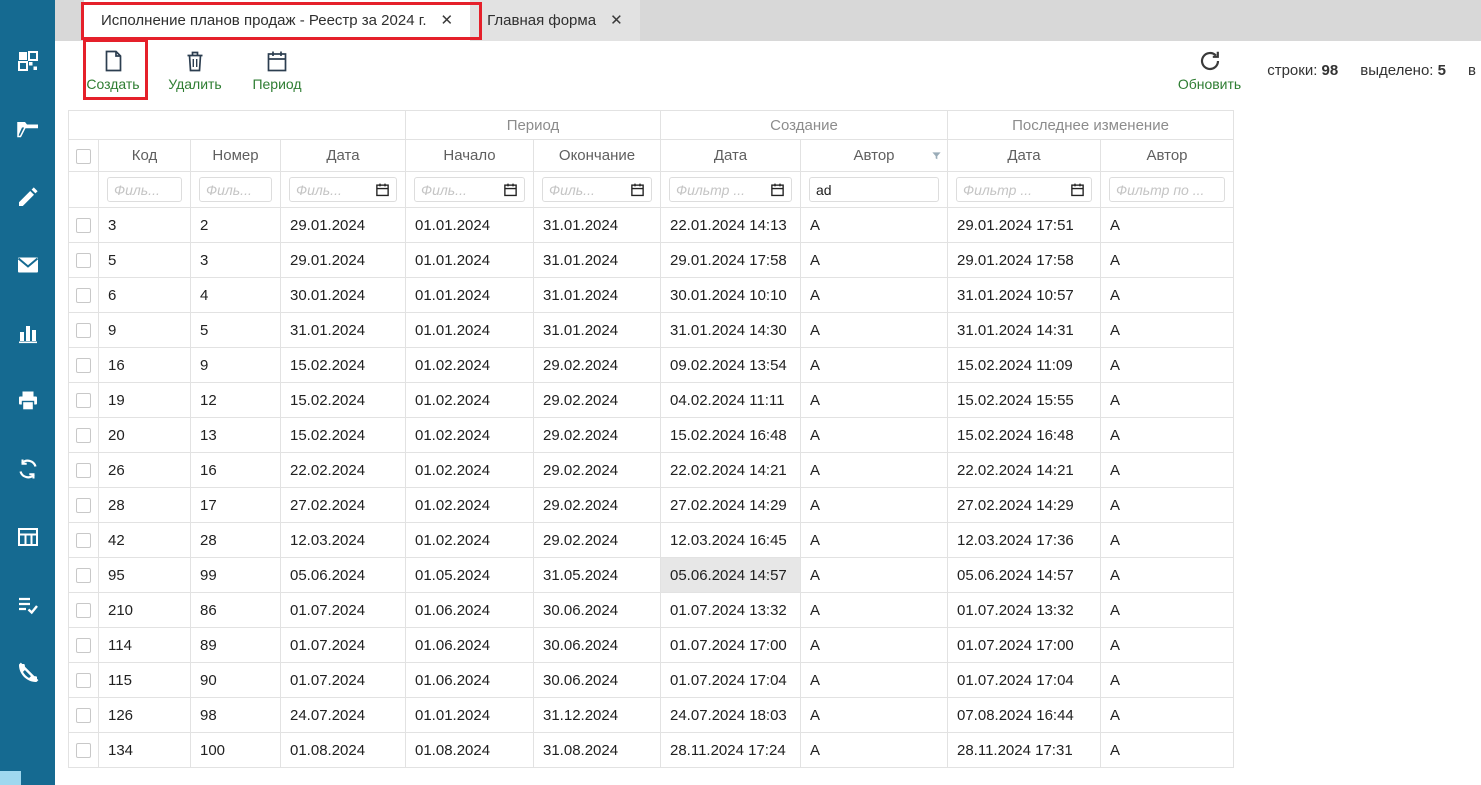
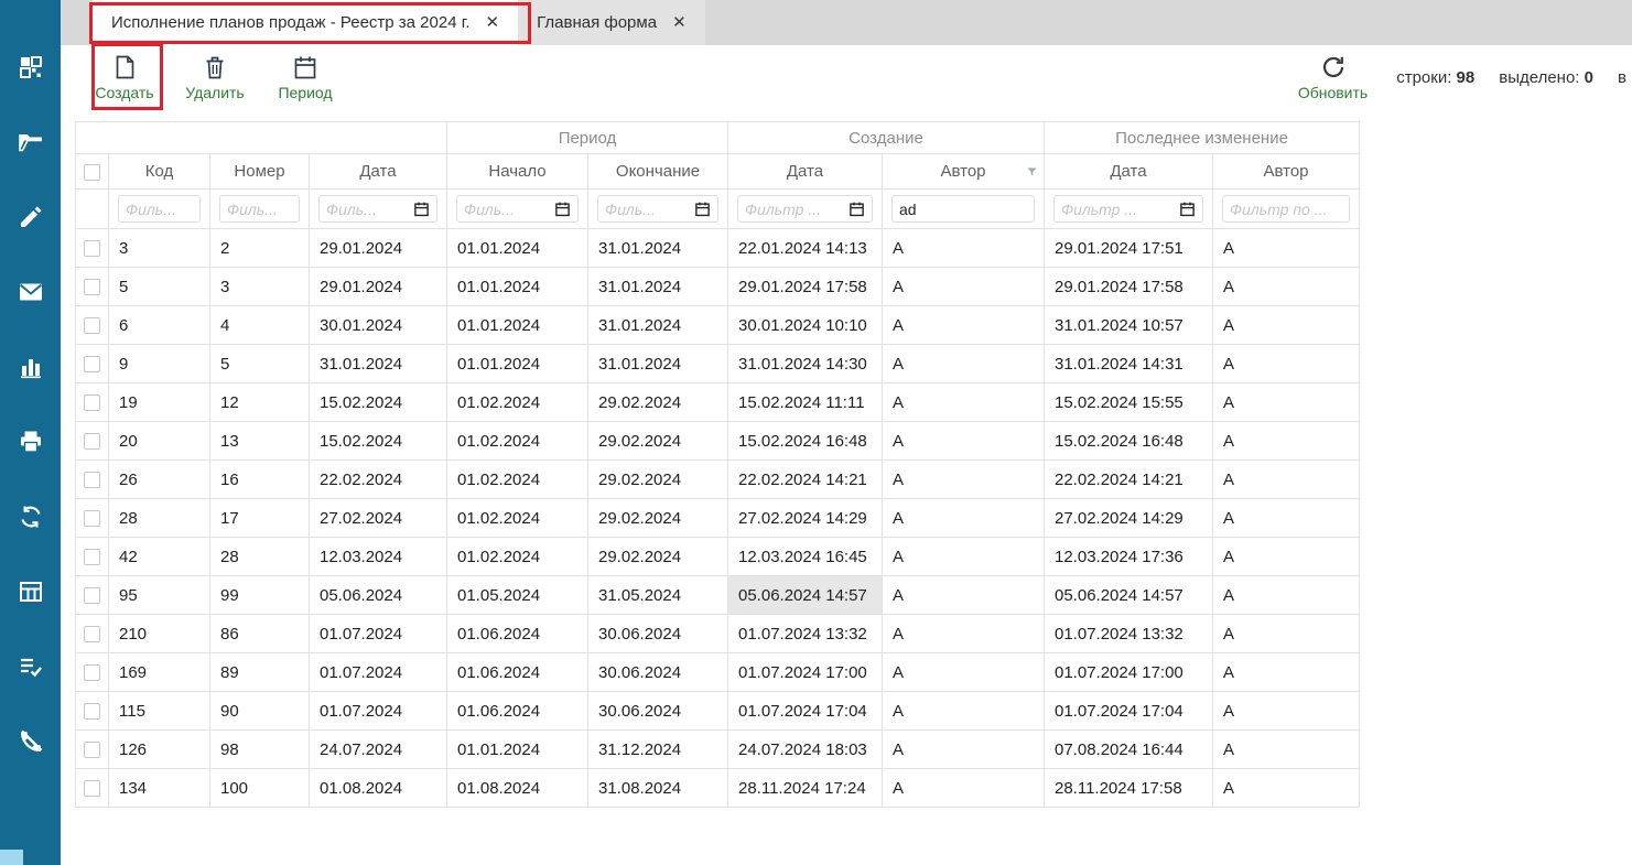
  Исполнение планов продаж - Реестр за 2024 г.
  ✕
  Главная форма
  ✕
  Создать
  Удалить
  Период
  Обновить
  строки: 98
- выделено: 5
+ выделено: 0
  в
  	Период	Создание	Последнее изменение
  	Код	Номер	Дата	Начало	Окончание	Дата	Автор	Дата	Автор
  	Филь...	Филь...	Филь...	Филь...	Филь...	Фильтр ...	ad	Фильтр ...	Фильтр по ...
  	3	2	29.01.2024	01.01.2024	31.01.2024	22.01.2024 14:13	A	29.01.2024 17:51	A
  	5	3	29.01.2024	01.01.2024	31.01.2024	29.01.2024 17:58	A	29.01.2024 17:58	A
  	6	4	30.01.2024	01.01.2024	31.01.2024	30.01.2024 10:10	A	31.01.2024 10:57	A
  	9	5	31.01.2024	01.01.2024	31.01.2024	31.01.2024 14:30	A	31.01.2024 14:31	A
- 	16	9	15.02.2024	01.02.2024	29.02.2024	09.02.2024 13:54	A	15.02.2024 11:09	A
- 	19	12	15.02.2024	01.02.2024	29.02.2024	04.02.2024 11:11	A	15.02.2024 15:55	A
+ 	19	12	15.02.2024	01.02.2024	29.02.2024	15.02.2024 11:11	A	15.02.2024 15:55	A
  	20	13	15.02.2024	01.02.2024	29.02.2024	15.02.2024 16:48	A	15.02.2024 16:48	A
  	26	16	22.02.2024	01.02.2024	29.02.2024	22.02.2024 14:21	A	22.02.2024 14:21	A
  	28	17	27.02.2024	01.02.2024	29.02.2024	27.02.2024 14:29	A	27.02.2024 14:29	A
  	42	28	12.03.2024	01.02.2024	29.02.2024	12.03.2024 16:45	A	12.03.2024 17:36	A
  	95	99	05.06.2024	01.05.2024	31.05.2024	05.06.2024 14:57	A	05.06.2024 14:57	A
  	210	86	01.07.2024	01.06.2024	30.06.2024	01.07.2024 13:32	A	01.07.2024 13:32	A
- 	114	89	01.07.2024	01.06.2024	30.06.2024	01.07.2024 17:00	A	01.07.2024 17:00	A
+ 	169	89	01.07.2024	01.06.2024	30.06.2024	01.07.2024 17:00	A	01.07.2024 17:00	A
  	115	90	01.07.2024	01.06.2024	30.06.2024	01.07.2024 17:04	A	01.07.2024 17:04	A
  	126	98	24.07.2024	01.01.2024	31.12.2024	24.07.2024 18:03	A	07.08.2024 16:44	A
- 	134	100	01.08.2024	01.08.2024	31.08.2024	28.11.2024 17:24	A	28.11.2024 17:31	A
+ 	134	100	01.08.2024	01.08.2024	31.08.2024	28.11.2024 17:24	A	28.11.2024 17:58	A
